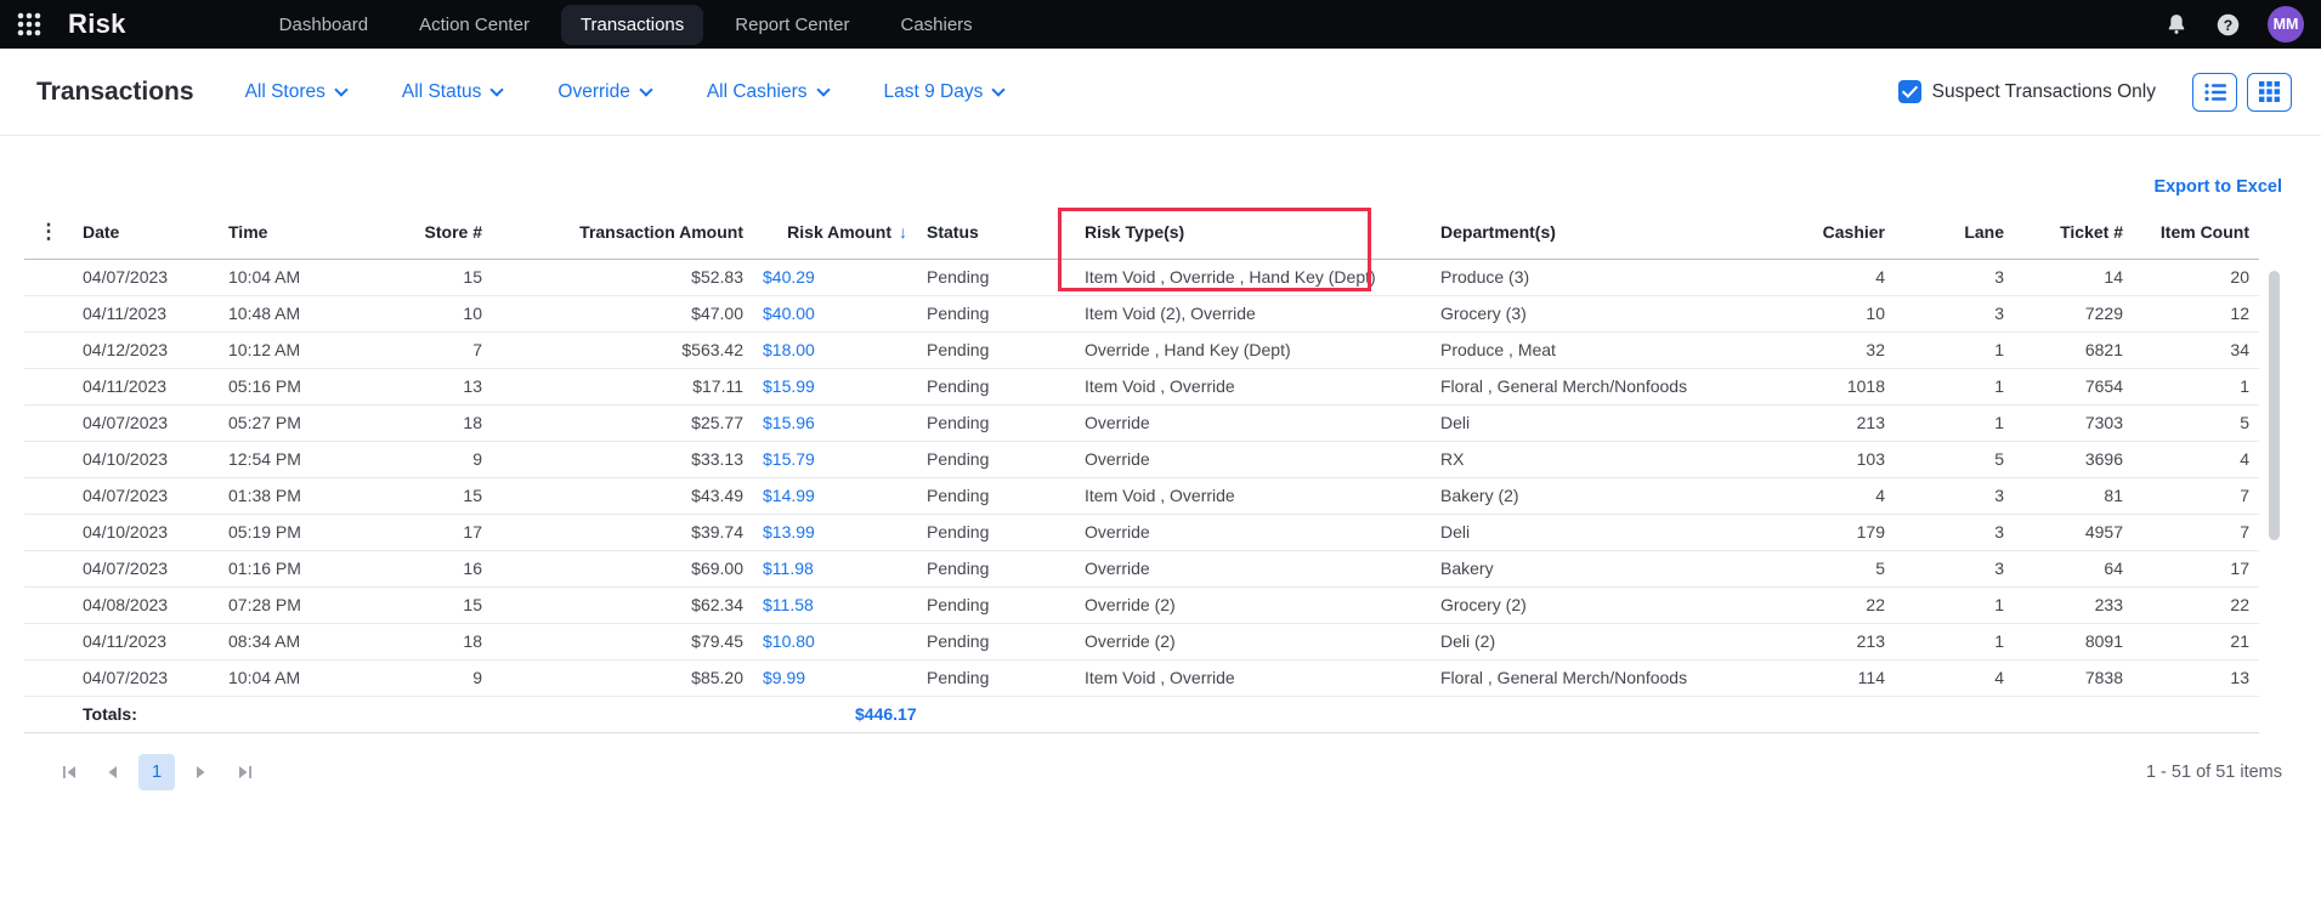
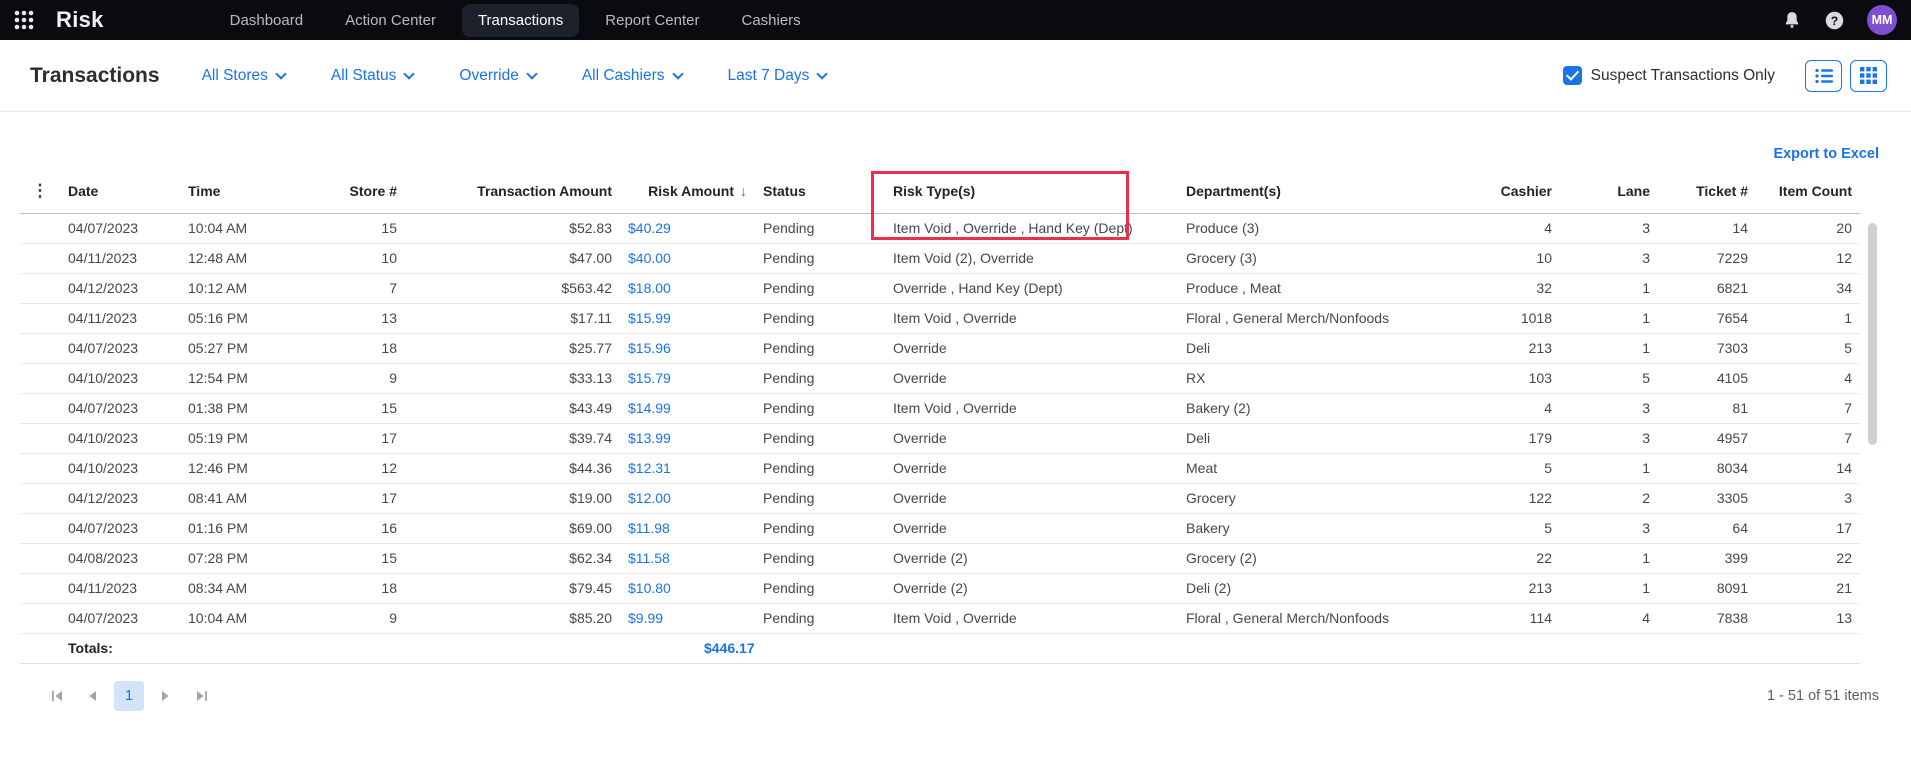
  Risk
  Dashboard
  Action Center
  Transactions
  Report Center
  Cashiers
  ?
  MM
  Transactions
- All Stores All Status Override All Cashiers Last 9 Days
+ All Stores All Status Override All Cashiers Last 7 Days
  Suspect Transactions Only
  Export to Excel
  ⋮	Date	Time	Store #	Transaction Amount	Risk Amount ↓	Status	Risk Type(s)	Department(s)	Cashier	Lane	Ticket #	Item Count
  	04/07/2023	10:04 AM	15	$52.83	$40.29	Pending	Item Void , Override , Hand Key (Dept)	Produce (3)	4	3	14	20
- 	04/11/2023	10:48 AM	10	$47.00	$40.00	Pending	Item Void (2), Override	Grocery (3)	10	3	7229	12
+ 	04/11/2023	12:48 AM	10	$47.00	$40.00	Pending	Item Void (2), Override	Grocery (3)	10	3	7229	12
  	04/12/2023	10:12 AM	7	$563.42	$18.00	Pending	Override , Hand Key (Dept)	Produce , Meat	32	1	6821	34
  	04/11/2023	05:16 PM	13	$17.11	$15.99	Pending	Item Void , Override	Floral , General Merch/Nonfoods	1018	1	7654	1
  	04/07/2023	05:27 PM	18	$25.77	$15.96	Pending	Override	Deli	213	1	7303	5
- 	04/10/2023	12:54 PM	9	$33.13	$15.79	Pending	Override	RX	103	5	3696	4
+ 	04/10/2023	12:54 PM	9	$33.13	$15.79	Pending	Override	RX	103	5	4105	4
  	04/07/2023	01:38 PM	15	$43.49	$14.99	Pending	Item Void , Override	Bakery (2)	4	3	81	7
  	04/10/2023	05:19 PM	17	$39.74	$13.99	Pending	Override	Deli	179	3	4957	7
+ 	04/10/2023	12:46 PM	12	$44.36	$12.31	Pending	Override	Meat	5	1	8034	14
+ 	04/12/2023	08:41 AM	17	$19.00	$12.00	Pending	Override	Grocery	122	2	3305	3
  	04/07/2023	01:16 PM	16	$69.00	$11.98	Pending	Override	Bakery	5	3	64	17
- 	04/08/2023	07:28 PM	15	$62.34	$11.58	Pending	Override (2)	Grocery (2)	22	1	233	22
+ 	04/08/2023	07:28 PM	15	$62.34	$11.58	Pending	Override (2)	Grocery (2)	22	1	399	22
  	04/11/2023	08:34 AM	18	$79.45	$10.80	Pending	Override (2)	Deli (2)	213	1	8091	21
  	04/07/2023	10:04 AM	9	$85.20	$9.99	Pending	Item Void , Override	Floral , General Merch/Nonfoods	114	4	7838	13
  	Totals:				$446.17
  1
  1 - 51 of 51 items
